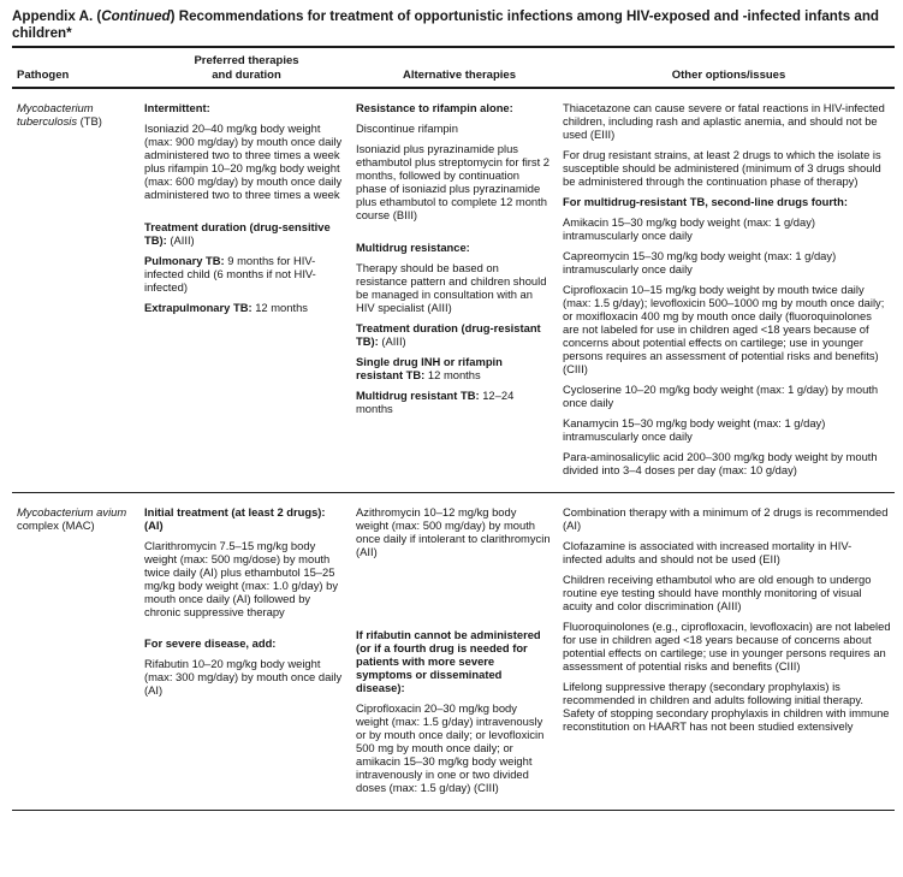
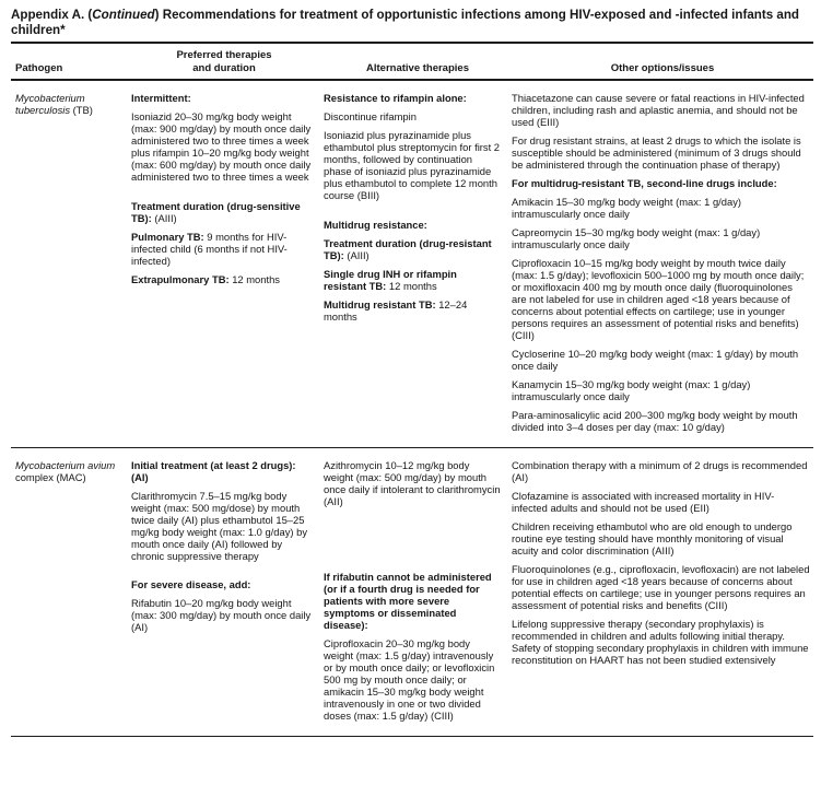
  Appendix A. (Continued) Recommendations for treatment of opportunistic infections among HIV-exposed and -infected infants and children*
  Pathogen
  Preferred therapies
  and duration
  Alternative therapies
  Other options/issues
  Mycobacterium tuberculosis (TB)
  Intermittent:
- Isoniazid 20–40 mg/kg body weight (max: 900 mg/day) by mouth once daily administered two to three times a week plus rifampin 10–20 mg/kg body weight (max: 600 mg/day) by mouth once daily administered two to three times a week
+ Isoniazid 20–30 mg/kg body weight (max: 900 mg/day) by mouth once daily administered two to three times a week plus rifampin 10–20 mg/kg body weight (max: 600 mg/day) by mouth once daily administered two to three times a week
  Treatment duration (drug-sensitive TB): (AIII)
  Pulmonary TB: 9 months for HIV-infected child (6 months if not HIV-infected)
  Extrapulmonary TB: 12 months
  Resistance to rifampin alone:
  Discontinue rifampin
  Isoniazid plus pyrazinamide plus ethambutol plus streptomycin for first 2 months, followed by continuation phase of isoniazid plus pyrazinamide plus ethambu­tol to complete 12 month course (BIII)
  Multidrug resistance:
- Therapy should be based on resistance pattern and children should be managed in consulta­tion with an HIV specialist (AIII)
  Treatment duration (drug-resistant TB): (AIII)
  Single drug INH or rifampin resistant TB: 12 months
  Multidrug resistant TB: 12–24 months
  Thiacetazone can cause severe or fatal reactions in HIV-infected children, including rash and aplastic anemia, and should not be used (EIII)
  For drug resistant strains, at least 2 drugs to which the isolate is susceptible should be administered (minimum of 3 drugs should be administered through the continua­tion phase of therapy)
- For multidrug-resistant TB, second-line drugs fourth:
+ For multidrug-resistant TB, second-line drugs include:
  Amikacin 15–30 mg/kg body weight (max: 1 g/day) intramuscularly once daily
  Capreomycin 15–30 mg/kg body weight (max: 1 g/day) intramuscularly once daily
  Ciprofloxacin 10–15 mg/kg body weight by mouth twice daily (max: 1.5 g/day); levofloxicin 500–1000 mg by mouth once daily; or moxifloxacin 400 mg by mouth once daily (fluoroquinolones are not labeled for use in children aged <18 years because of concerns about potential effects on cartilege; use in younger persons requires an assessment of potential risks and benefits) (CIII)
  Cycloserine 10–20 mg/kg body weight (max: 1 g/day) by mouth once daily
  Kanamycin 15–30 mg/kg body weight (max: 1 g/day) intramuscularly once daily
  Para-aminosalicylic acid 200–300 mg/kg body weight by mouth divided into 3–4 doses per day (max: 10 g/day)
  Mycobacterium avium complex (MAC)
  Initial treatment (at least 2 drugs): (AI)
  Clarithromycin 7.5–15 mg/kg body weight (max: 500 mg/dose) by mouth twice daily (AI) plus ethambutol 15–25 mg/kg body weight (max: 1.0 g/day) by mouth once daily (AI) followed by chronic suppressive therapy
  For severe disease, add:
  Rifabutin 10–20 mg/kg body weight (max: 300 mg/day) by mouth once daily (AI)
  Azithromycin 10–12 mg/kg body weight (max: 500 mg/day) by mouth once daily if intolerant to clarithromycin (AII)
  If rifabutin cannot be adminis­tered (or if a fourth drug is needed for patients with more severe symptoms or dissemi­nated disease):
  Ciprofloxacin 20–30 mg/kg body weight (max: 1.5 g/day) intrave­nously or by mouth once daily; or levofloxicin 500 mg by mouth once daily; or amikacin 15–30 mg/kg body weight intravenously in one or two divided doses (max: 1.5 g/day) (CIII)
  Combination therapy with a minimum of 2 drugs is recommended (AI)
  Clofazamine is associated with increased mortality in HIV-infected adults and should not be used (EII)
  Children receiving ethambutol who are old enough to undergo routine eye testing should have monthly monitoring of visual acuity and color discrimination (AIII)
  Fluoroquinolones (e.g., ciprofloxacin, levofloxacin) are not labeled for use in children aged <18 years because of concerns about potential effects on cartilege; use in younger persons requires an assessment of potential risks and benefits (CIII)
  Lifelong suppressive therapy (secondary prophylaxis) is recommended in children and adults following initial therapy. Safety of stopping secondary prophylaxis in children with immune reconstitution on HAART has not been studied extensively
